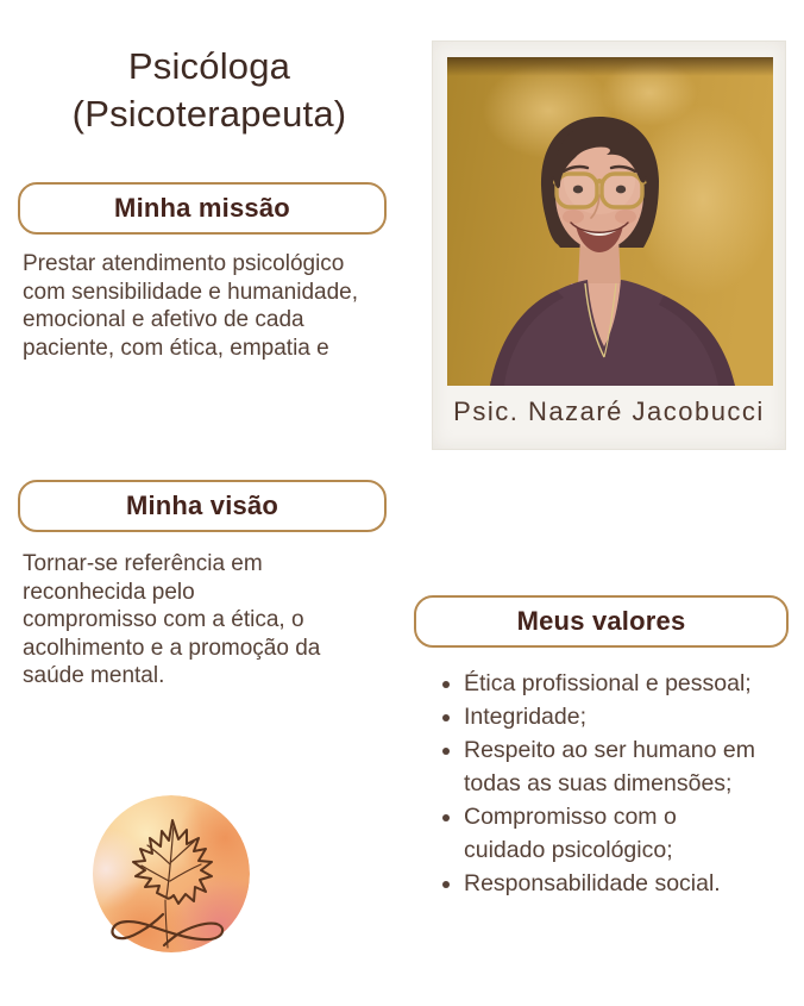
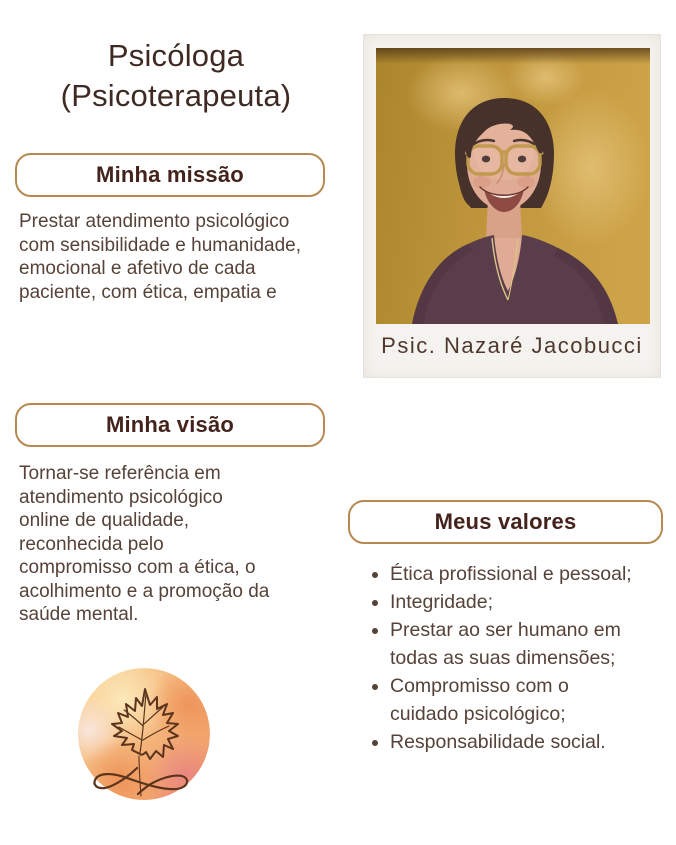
  Psicóloga
  (Psicoterapeuta)
  Psic. Nazaré Jacobucci
  Minha missão
  Prestar atendimento psicológico
  com sensibilidade e humanidade,
  emocional e afetivo de cada
  paciente, com ética, empatia e
  Minha visão
  Tornar-se referência em
+ atendimento psicológico
+ online de qualidade,
  reconhecida pelo
  compromisso com a ética, o
  acolhimento e a promoção da
  saúde mental.
  Meus valores
  Ética profissional e pessoal;
  Integridade;
- Respeito ao ser humano em
+ Prestar ao ser humano em
  todas as suas dimensões;
  Compromisso com o
  cuidado psicológico;
  Responsabilidade social.
